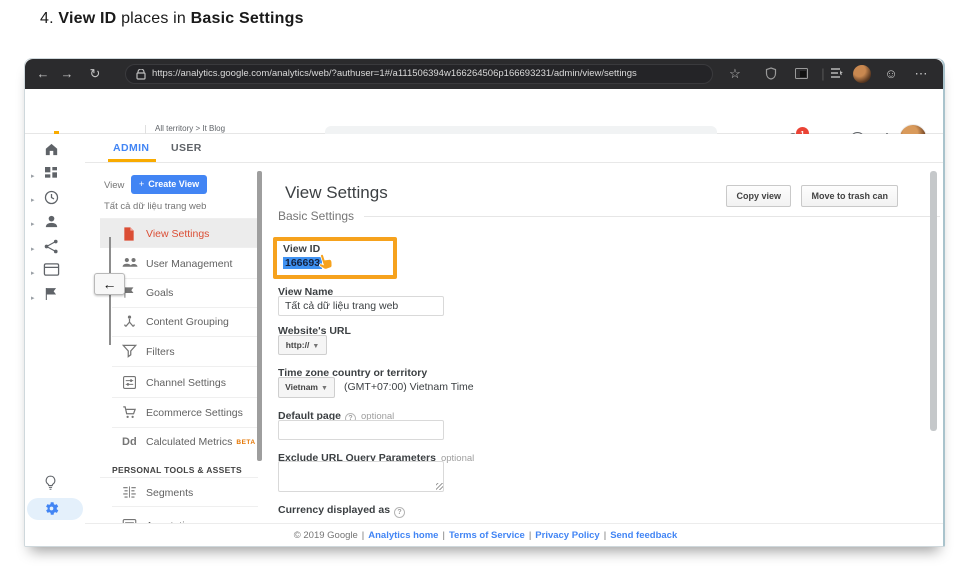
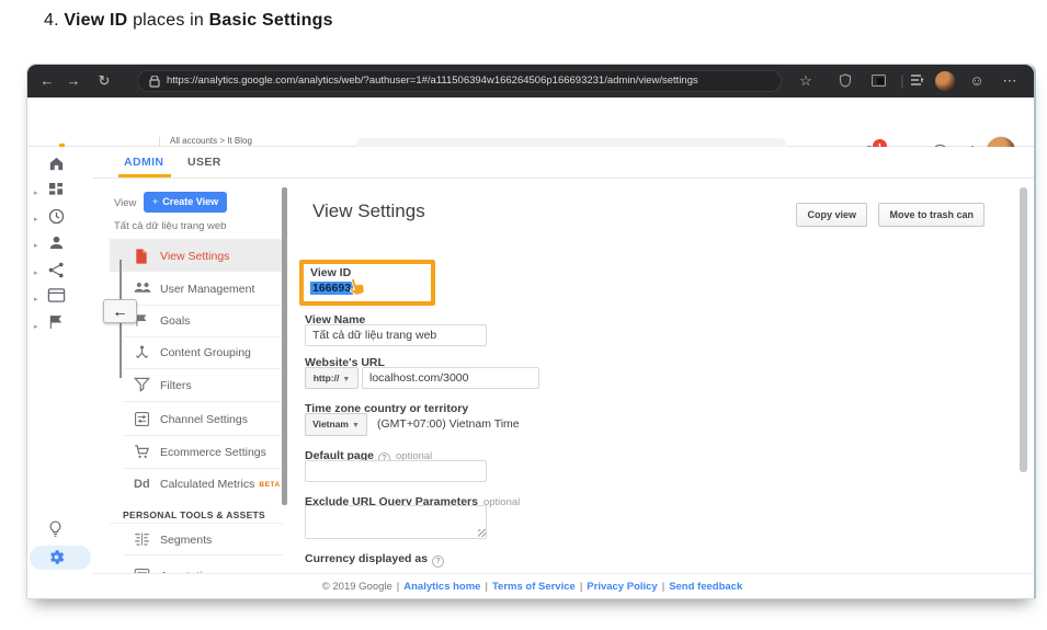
  4. View ID places in Basic Settings
  ←
  →
  ↻
  https://analytics.google.com/analytics/web/?authuser=1#/a111506394w166264506p166693231/admin/view/settings
  ☆
  |
  ☺
  ⋯
- All territory > It Blog
+ All accounts > It Blog
  ADMIN
  USER
  View
  + Create View
  Tất cả dữ liệu trang web
  View Settings
  User Management
  Goals
  Content Grouping
  Filters
  Channel Settings
  Ecommerce Settings
  Dd
  Calculated Metrics
  PERSONAL TOOLS & ASSETS
  Segments
  View Settings
  Copy view
  Move to trash can
- Basic Settings
  View ID
  166693
  View Name
  Tất cả dữ liệu trang web
  Website's URL
  http://
+ localhost.com/3000
  Time zone country or territory
  Vietnam
  (GMT+07:00) Vietnam Time
  Default page optional
  Exclude URL Query Parameters optional
  Currency displayed as
  © 2019 Google | Analytics home | Terms of Service | Privacy Policy | Send feedback
  ←
